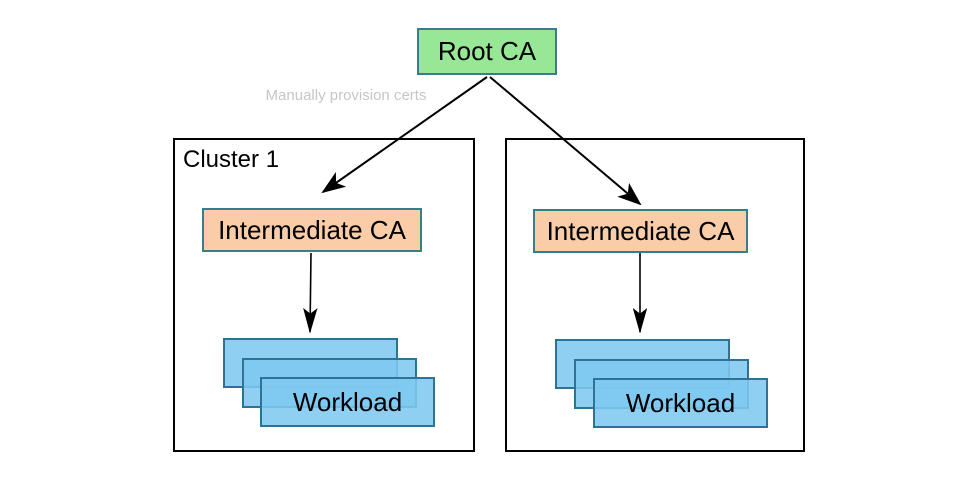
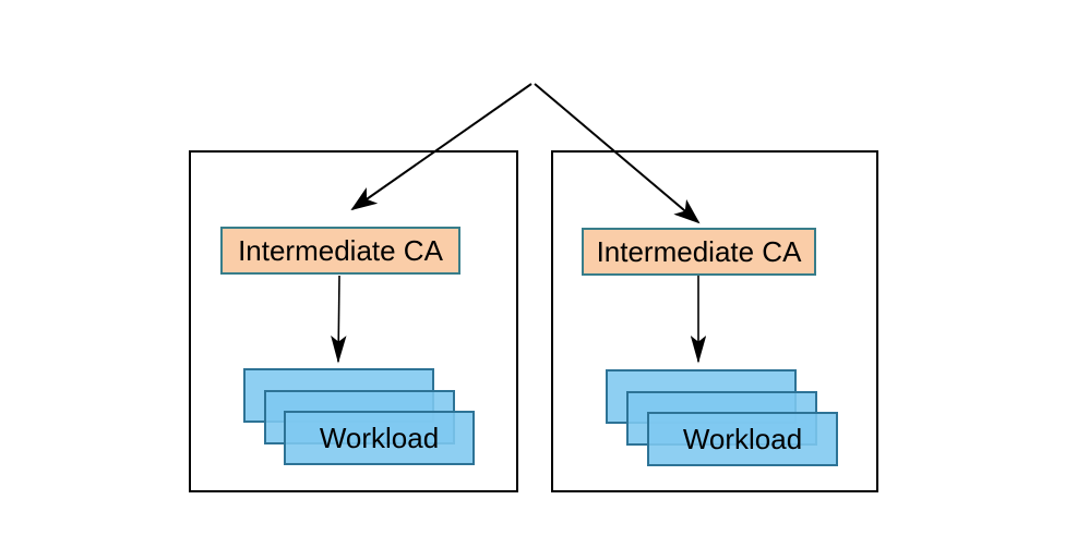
- Root CA
- Manually provision certs
- Cluster 1
  Intermediate CA
  Workload
  Intermediate CA
  Workload
